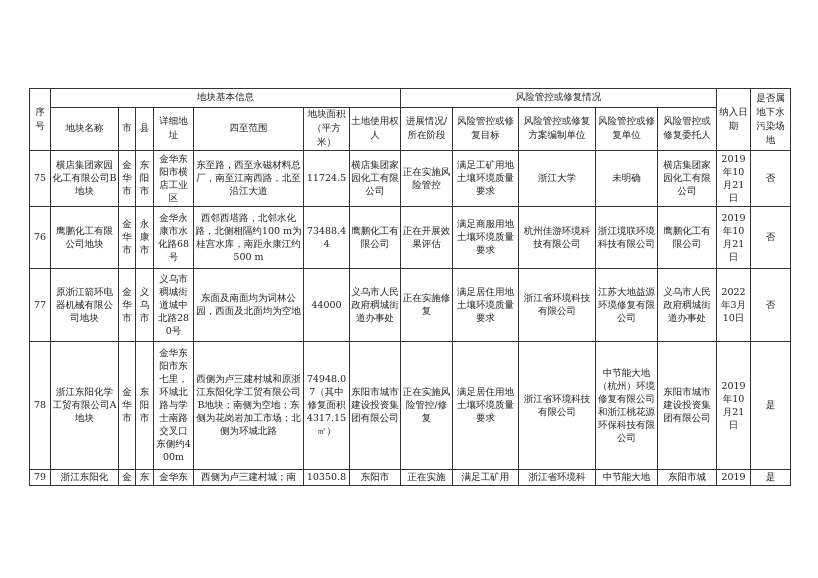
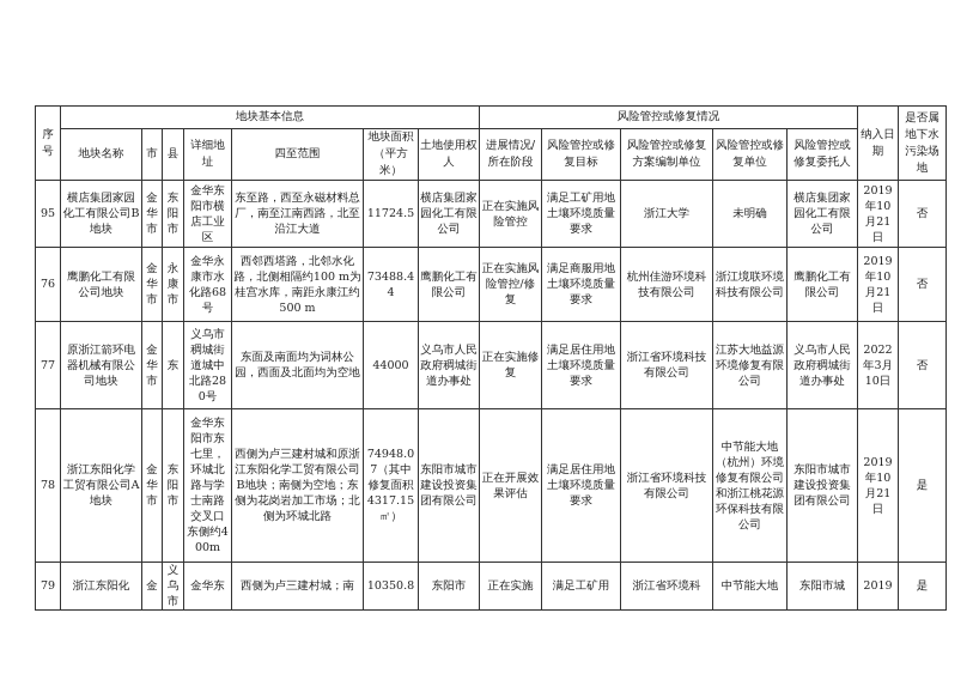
  序号	地块基本信息	风险管控或修复情况	纳入日期	是否属地下水污染场地
  地块名称	市	县	详细地址	四至范围	地块面积（平方米）	土地使用权人	进展情况/所在阶段	风险管控或修复目标	风险管控或修复方案编制单位	风险管控或修复单位	风险管控或修复委托人
- 75	横店集团家园化工有限公司B地块	金华市	东阳市	金华东阳市横店工业区	东至路，西至永磁材料总厂，南至江南西路，北至沿江大道	11724.5	横店集团家园化工有限公司	正在实施风险管控	满足工矿用地土壤环境质量要求	浙江大学	未明确	横店集团家园化工有限公司	2019年10月21日	否
+ 95	横店集团家园化工有限公司B地块	金华市	东阳市	金华东阳市横店工业区	东至路，西至永磁材料总厂，南至江南西路，北至沿江大道	11724.5	横店集团家园化工有限公司	正在实施风险管控	满足工矿用地土壤环境质量要求	浙江大学	未明确	横店集团家园化工有限公司	2019年10月21日	否
- 76	鹰鹏化工有限公司地块	金华市	永康市	金华永康市水化路68号	西邻西塔路，北邻水化路，北侧相隔约100 m为桂宫水库，南距永康江约500 m	73488.44	鹰鹏化工有限公司	正在开展效果评估	满足商服用地土壤环境质量要求	杭州佳游环境科技有限公司	浙江境联环境科技有限公司	鹰鹏化工有限公司	2019年10月21日	否
+ 76	鹰鹏化工有限公司地块	金华市	永康市	金华永康市水化路68号	西邻西塔路，北邻水化路，北侧相隔约100 m为桂宫水库，南距永康江约500 m	73488.44	鹰鹏化工有限公司	正在实施风险管控/修复	满足商服用地土壤环境质量要求	杭州佳游环境科技有限公司	浙江境联环境科技有限公司	鹰鹏化工有限公司	2019年10月21日	否
- 77	原浙江箭环电器机械有限公司地块	金华市	义乌市	义乌市稠城街道城中北路280号	东面及南面均为词林公园，西面及北面均为空地	44000	义乌市人民政府稠城街道办事处	正在实施修复	满足居住用地土壤环境质量要求	浙江省环境科技有限公司	江苏大地益源环境修复有限公司	义乌市人民政府稠城街道办事处	2022年3月10日	否
+ 77	原浙江箭环电器机械有限公司地块	金华市	东	义乌市稠城街道城中北路280号	东面及南面均为词林公园，西面及北面均为空地	44000	义乌市人民政府稠城街道办事处	正在实施修复	满足居住用地土壤环境质量要求	浙江省环境科技有限公司	江苏大地益源环境修复有限公司	义乌市人民政府稠城街道办事处	2022年3月10日	否
- 78	浙江东阳化学工贸有限公司A地块	金华市	东阳市	金华东阳市东七里，环城北路与学士南路交叉口东侧约400m	西侧为卢三建村城和原浙江东阳化学工贸有限公司B地块；南侧为空地；东侧为花岗岩加工市场；北侧为环城北路	74948.07（其中修复面积4317.15㎡）	东阳市城市建设投资集团有限公司	正在实施风险管控/修复	满足居住用地土壤环境质量要求	浙江省环境科技有限公司	中节能大地（杭州）环境修复有限公司和浙江桃花源环保科技有限公司	东阳市城市建设投资集团有限公司	2019年10月21日	是
+ 78	浙江东阳化学工贸有限公司A地块	金华市	东阳市	金华东阳市东七里，环城北路与学士南路交叉口东侧约400m	西侧为卢三建村城和原浙江东阳化学工贸有限公司B地块；南侧为空地；东侧为花岗岩加工市场；北侧为环城北路	74948.07（其中修复面积4317.15㎡）	东阳市城市建设投资集团有限公司	正在开展效果评估	满足居住用地土壤环境质量要求	浙江省环境科技有限公司	中节能大地（杭州）环境修复有限公司和浙江桃花源环保科技有限公司	东阳市城市建设投资集团有限公司	2019年10月21日	是
- 79	浙江东阳化	金	东	金华东	西侧为卢三建村城；南	10350.8	东阳市	正在实施	满足工矿用	浙江省环境科	中节能大地	东阳市城	2019	是
+ 79	浙江东阳化	金	义乌市	金华东	西侧为卢三建村城；南	10350.8	东阳市	正在实施	满足工矿用	浙江省环境科	中节能大地	东阳市城	2019	是
